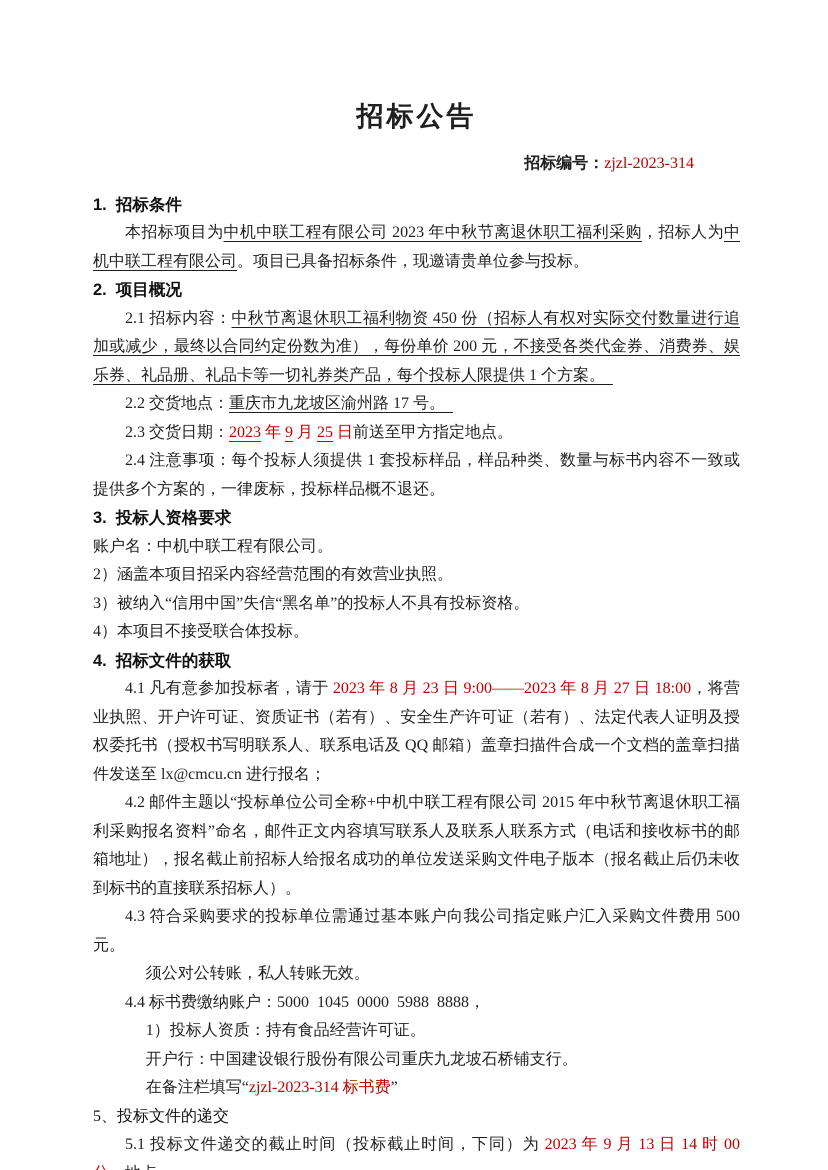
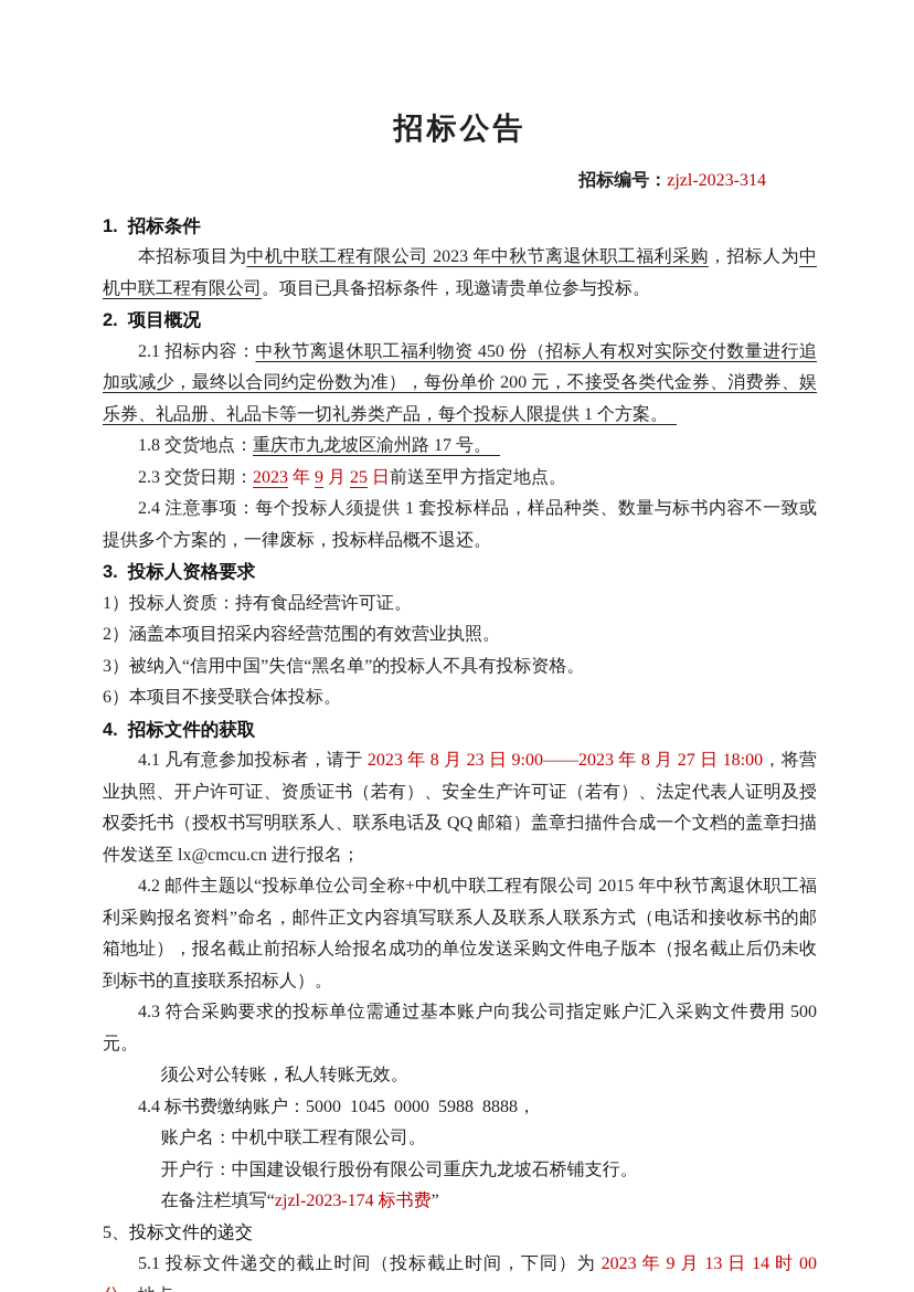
  招标公告
  招标编号：zjzl-2023-314
  1. 招标条件
  本招标项目为中机中联工程有限公司 2023 年中秋节离退休职工福利采购，招标人为中机中联工程有限公司。项目已具备招标条件，现邀请贵单位参与投标。
  2. 项目概况
  2.1 招标内容：中秋节离退休职工福利物资 450 份（招标人有权对实际交付数量进行追加或减少，最终以合同约定份数为准），每份单价 200 元，不接受各类代金券、消费券、娱乐券、礼品册、礼品卡等一切礼券类产品，每个投标人限提供 1 个方案。
- 2.2 交货地点：重庆市九龙坡区渝州路 17 号。
+ 1.8 交货地点：重庆市九龙坡区渝州路 17 号。
  2.3 交货日期：2023 年 9 月 25 日前送至甲方指定地点。
  2.4 注意事项：每个投标人须提供 1 套投标样品，样品种类、数量与标书内容不一致或提供多个方案的，一律废标，投标样品概不退还。
  3. 投标人资格要求
- 账户名：中机中联工程有限公司。
+ 1）投标人资质：持有食品经营许可证。
  2）涵盖本项目招采内容经营范围的有效营业执照。
  3）被纳入“信用中国”失信“黑名单”的投标人不具有投标资格。
- 4）本项目不接受联合体投标。
+ 6）本项目不接受联合体投标。
  4. 招标文件的获取
  4.1 凡有意参加投标者，请于 2023 年 8 月 23 日 9:00——2023 年 8 月 27 日 18:00，将营业执照、开户许可证、资质证书（若有）、安全生产许可证（若有）、法定代表人证明及授权委托书（授权书写明联系人、联系电话及 QQ 邮箱）盖章扫描件合成一个文档的盖章扫描件发送至 lx@cmcu.cn 进行报名；
  4.2 邮件主题以“投标单位公司全称+中机中联工程有限公司 2015 年中秋节离退休职工福利采购报名资料”命名，邮件正文内容填写联系人及联系人联系方式（电话和接收标书的邮箱地址），报名截止前招标人给报名成功的单位发送采购文件电子版本（报名截止后仍未收到标书的直接联系招标人）。
  4.3 符合采购要求的投标单位需通过基本账户向我公司指定账户汇入采购文件费用 500 元。
  须公对公转账，私人转账无效。
  4.4 标书费缴纳账户：5000 1045 0000 5988 8888，
- 1）投标人资质：持有食品经营许可证。
+ 账户名：中机中联工程有限公司。
  开户行：中国建设银行股份有限公司重庆九龙坡石桥铺支行。
- 在备注栏填写“zjzl-2023-314 标书费”
+ 在备注栏填写“zjzl-2023-174 标书费”
  5、投标文件的递交
  5.1 投标文件递交的截止时间（投标截止时间，下同）为 2023 年 9 月 13 日 14 时 00
